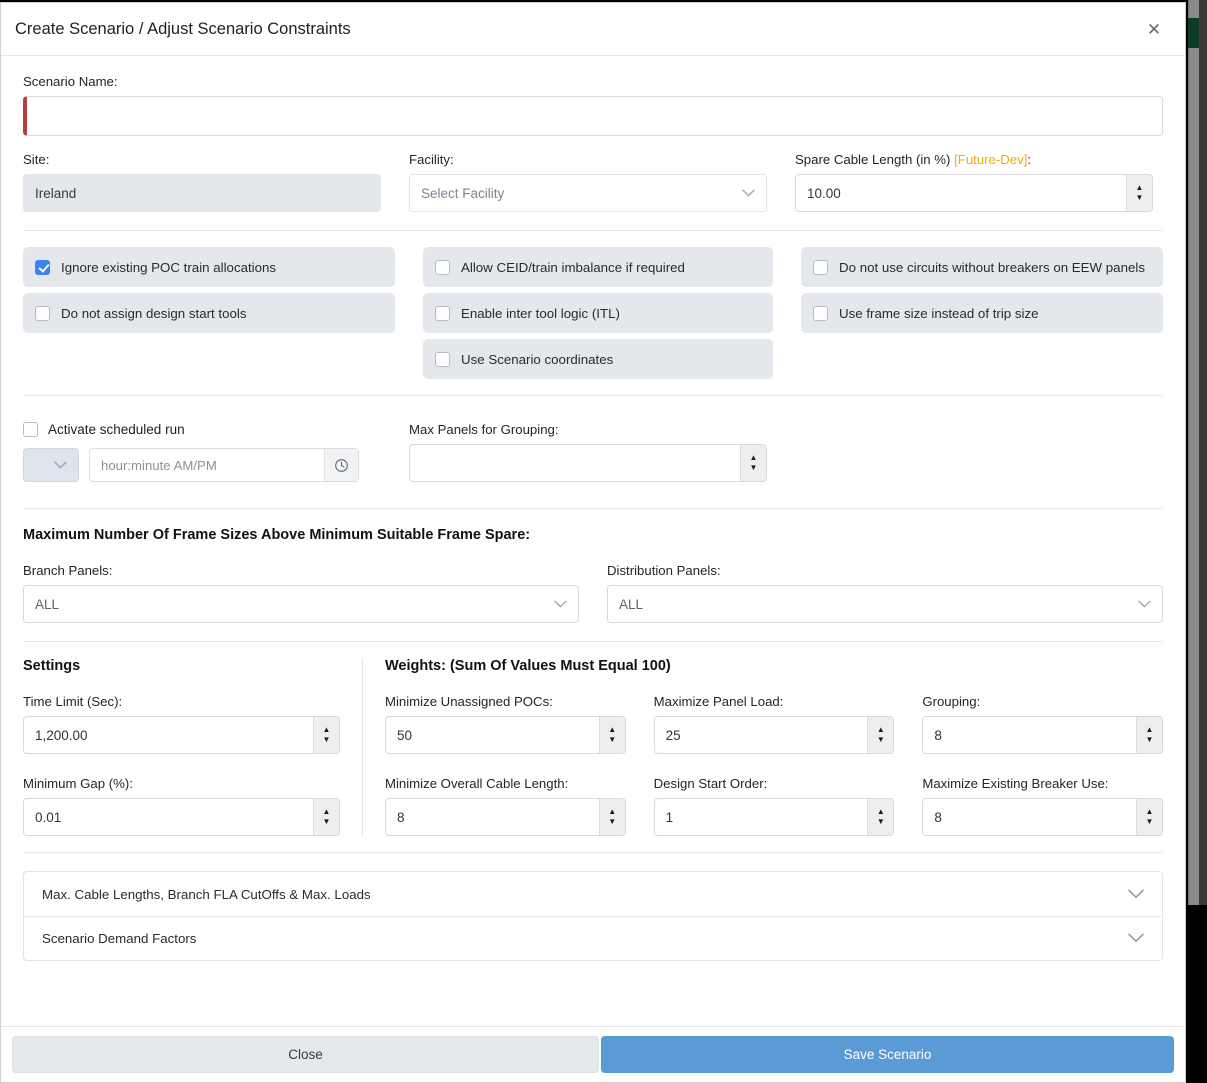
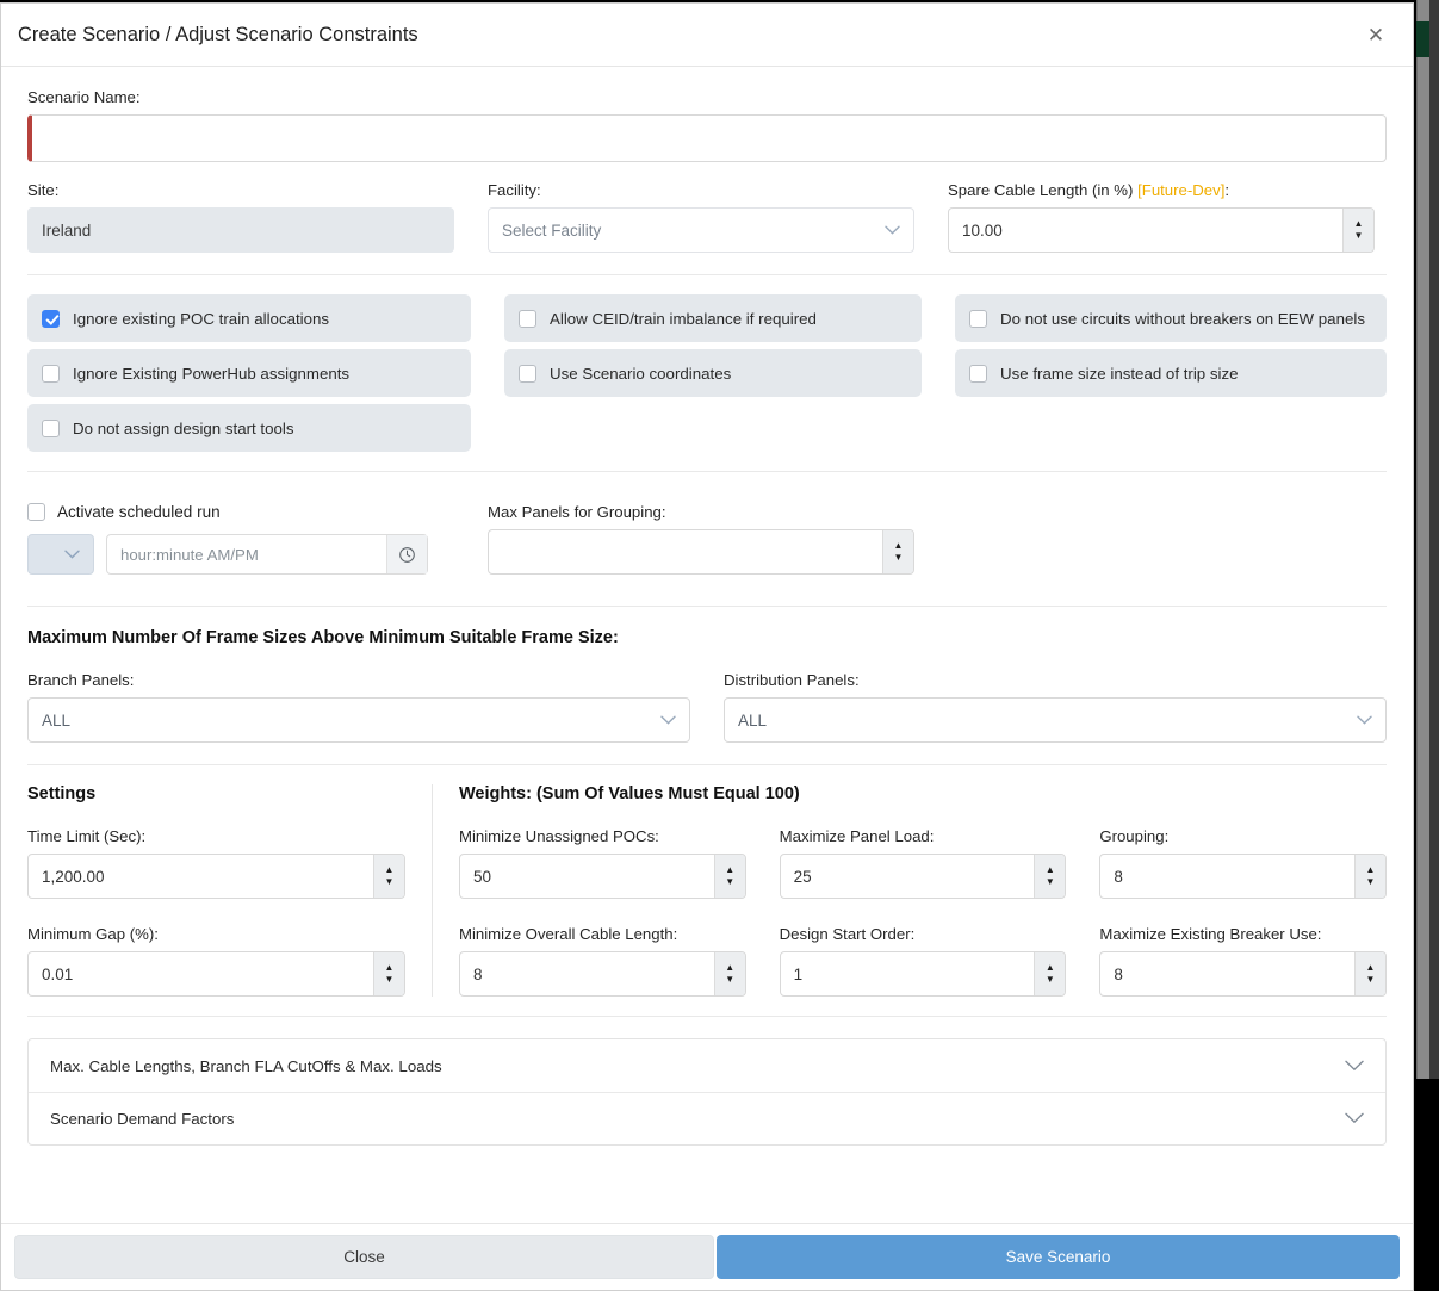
  Create Scenario / Adjust Scenario Constraints
  ✕
  Scenario Name:
  Site:
  Ireland
  Facility:
  Select Facility
  Spare Cable Length (in %) [Future-Dev]:
  10.00
  ▲
  ▼
  Ignore existing POC train allocations
+ Ignore Existing PowerHub assignments
  Do not assign design start tools
  Allow CEID/train imbalance if required
- Enable inter tool logic (ITL)
  Use Scenario coordinates
  Do not use circuits without breakers on EEW panels
  Use frame size instead of trip size
  Activate scheduled run
  hour:minute AM/PM
  Max Panels for Grouping:
  ▲
  ▼
- Maximum Number Of Frame Sizes Above Minimum Suitable Frame Spare:
+ Maximum Number Of Frame Sizes Above Minimum Suitable Frame Size:
  Branch Panels:
  ALL
  Distribution Panels:
  ALL
  Settings
  Time Limit (Sec):
  1,200.00
  ▲
  ▼
  Minimum Gap (%):
  0.01
  ▲
  ▼
  Weights: (Sum Of Values Must Equal 100)
  Minimize Unassigned POCs:
  50
  ▲
  ▼
  Maximize Panel Load:
  25
  ▲
  ▼
  Grouping:
  8
  ▲
  ▼
  Minimize Overall Cable Length:
  8
  ▲
  ▼
  Design Start Order:
  1
  ▲
  ▼
  Maximize Existing Breaker Use:
  8
  ▲
  ▼
  Max. Cable Lengths, Branch FLA CutOffs & Max. Loads
  Scenario Demand Factors
  Close
  Save Scenario
